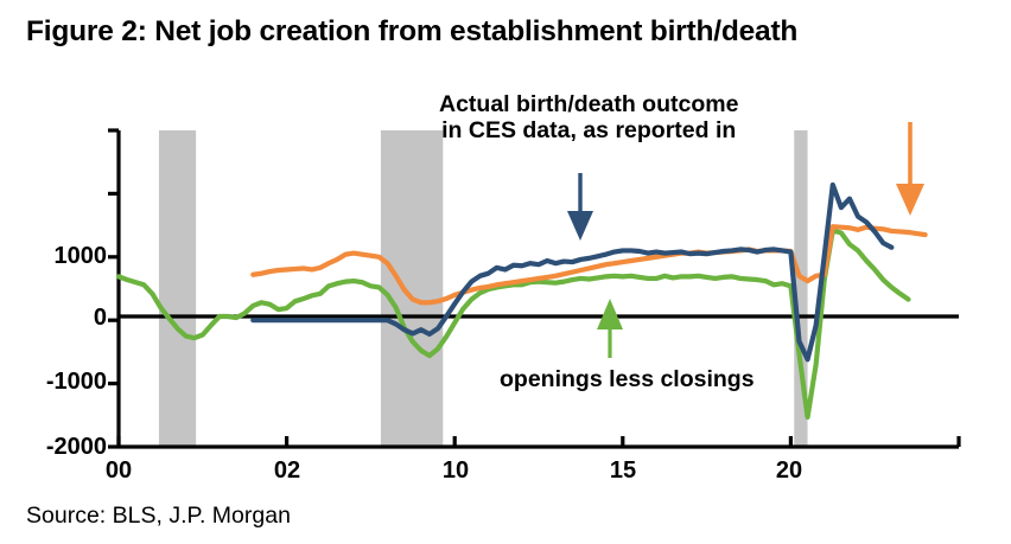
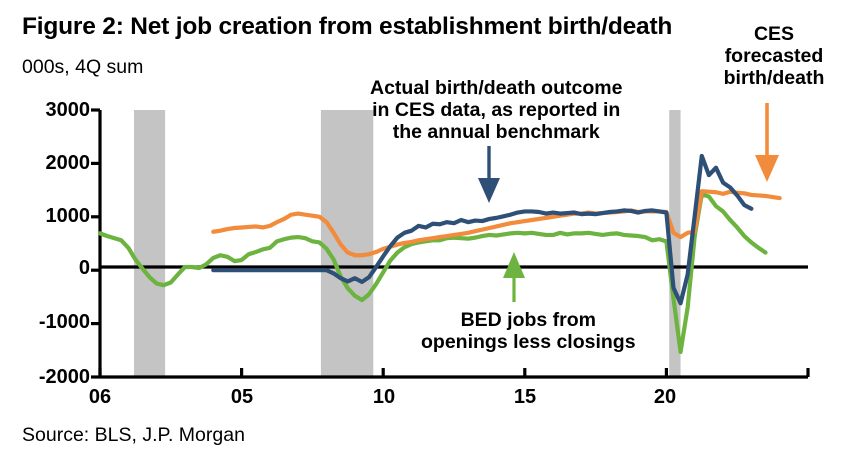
  Figure 2: Net job creation from establishment birth/death
+ 000s, 4Q sum
+ 3000
+ 2000
  1000
  0
  -1000
  -2000
- 00
+ 06
- 02
+ 05
  10
  15
  20
  Actual birth/death outcome
  in CES data, as reported in
+ the annual benchmark
+ CES
+ forecasted
+ birth/death
+ BED jobs from
  openings less closings
  Source: BLS, J.P. Morgan
